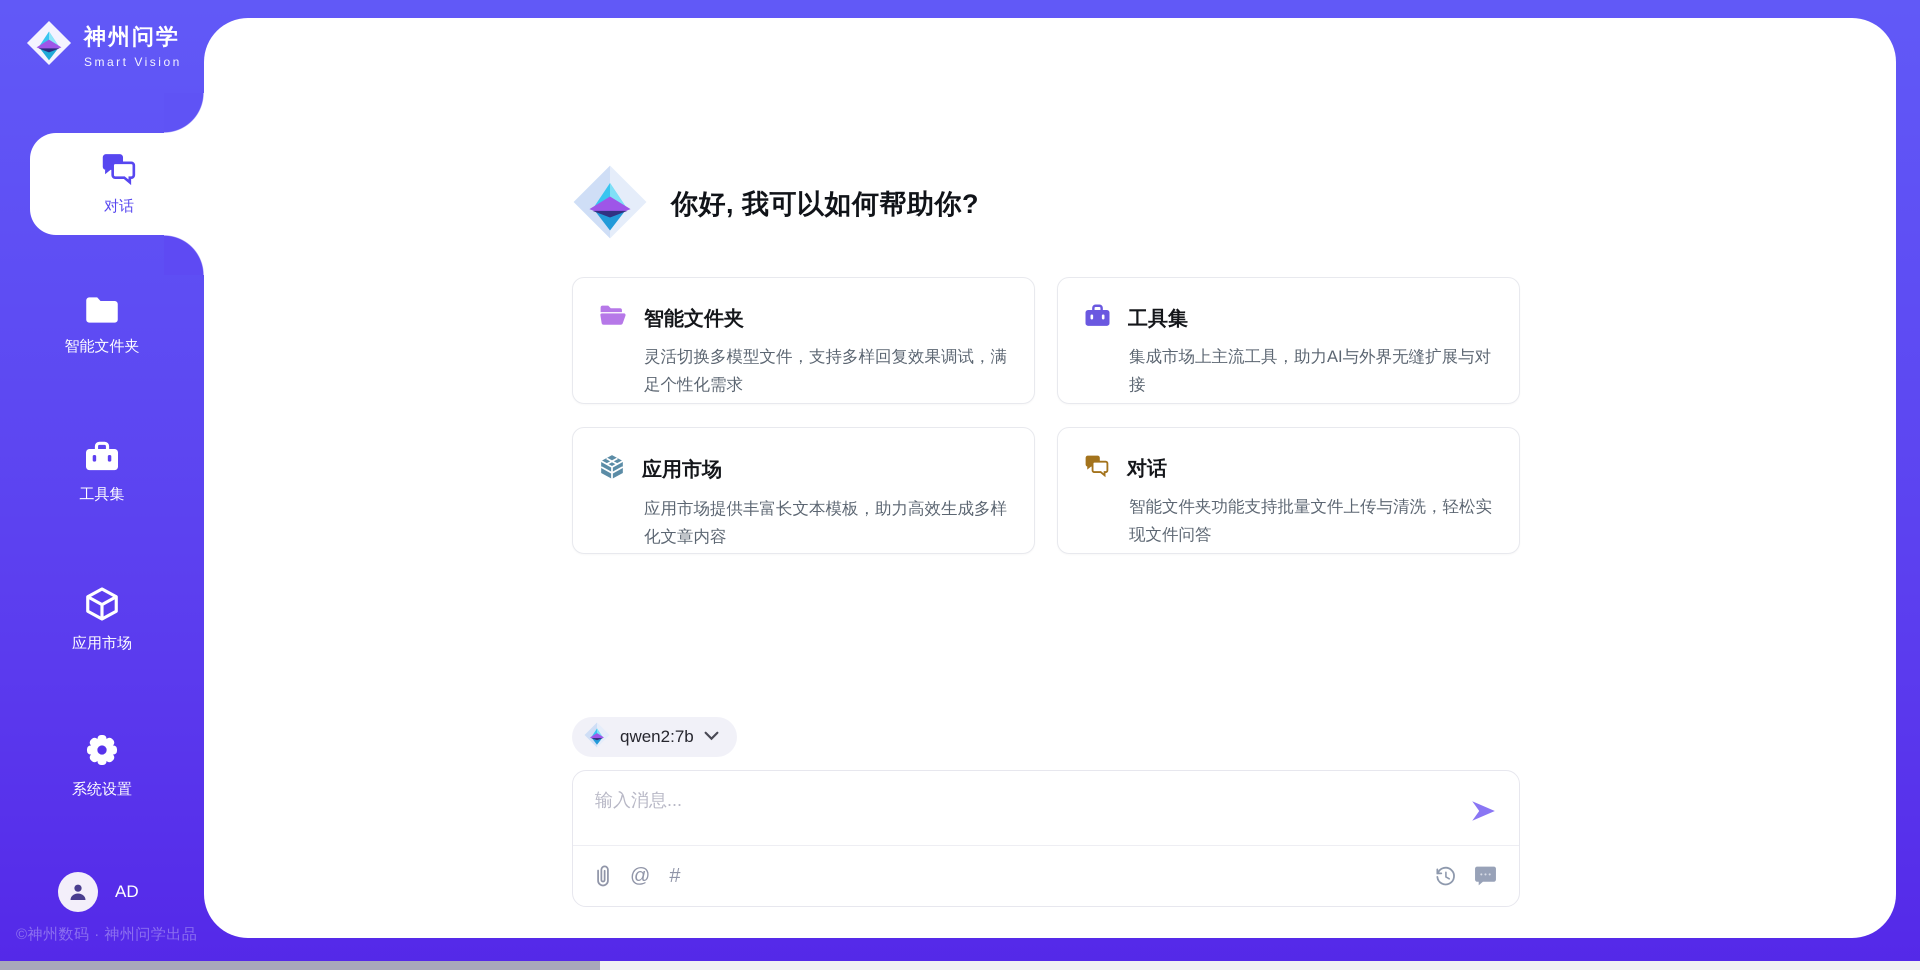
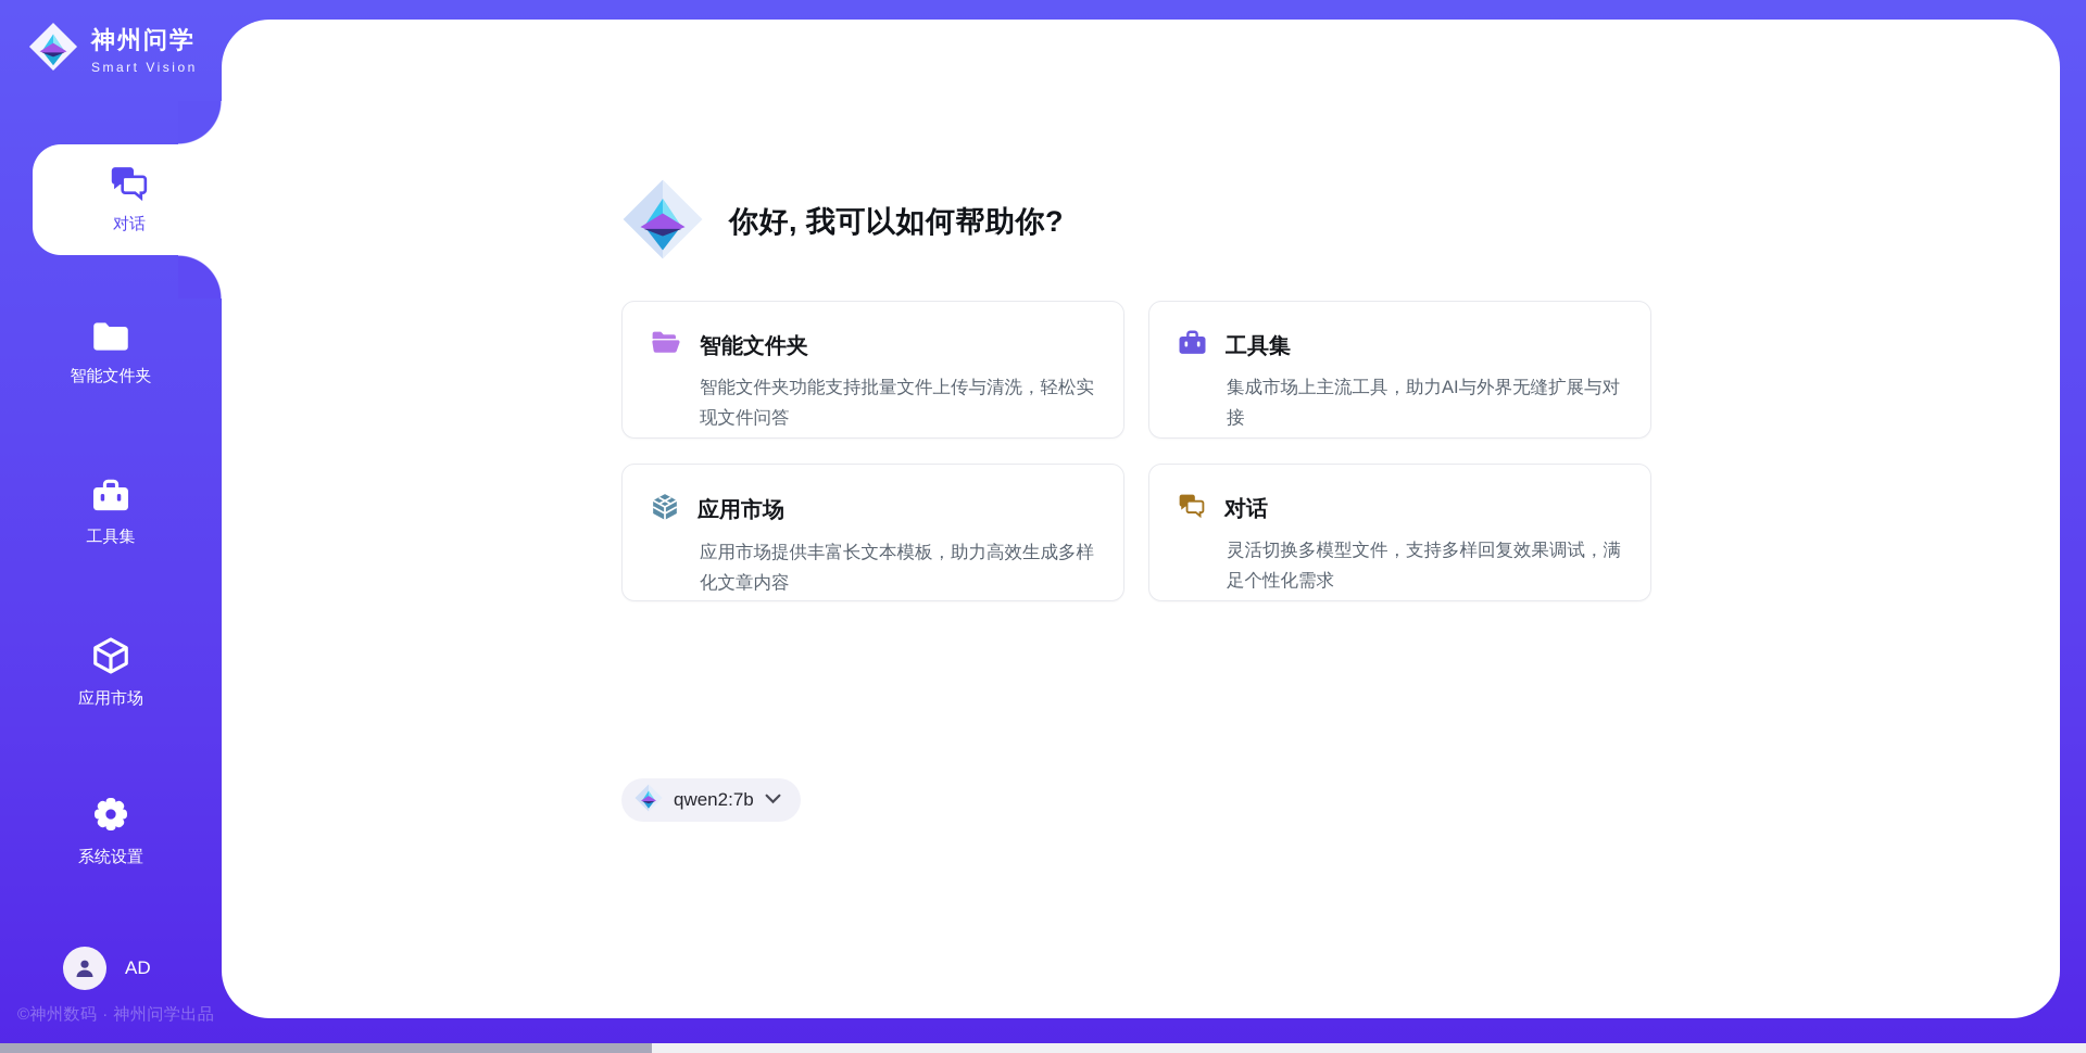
  你好, 我可以如何帮助你?
  智能文件夹
- 灵活切换多模型文件，支持多样回复效果调试，满足个性化需求
+ 智能文件夹功能支持批量文件上传与清洗，轻松实现文件问答
  工具集
  集成市场上主流工具，助力AI与外界无缝扩展与对接
  应用市场
  应用市场提供丰富长文本模板，助力高效生成多样化文章内容
  对话
- 智能文件夹功能支持批量文件上传与清洗，轻松实现文件问答
+ 灵活切换多模型文件，支持多样回复效果调试，满足个性化需求
  qwen2:7b
- 输入消息...
- @
- #
  神州问学
  Smart Vision
  对话
  智能文件夹
  工具集
  应用市场
  系统设置
  AD
  ©神州数码 · 神州问学出品
